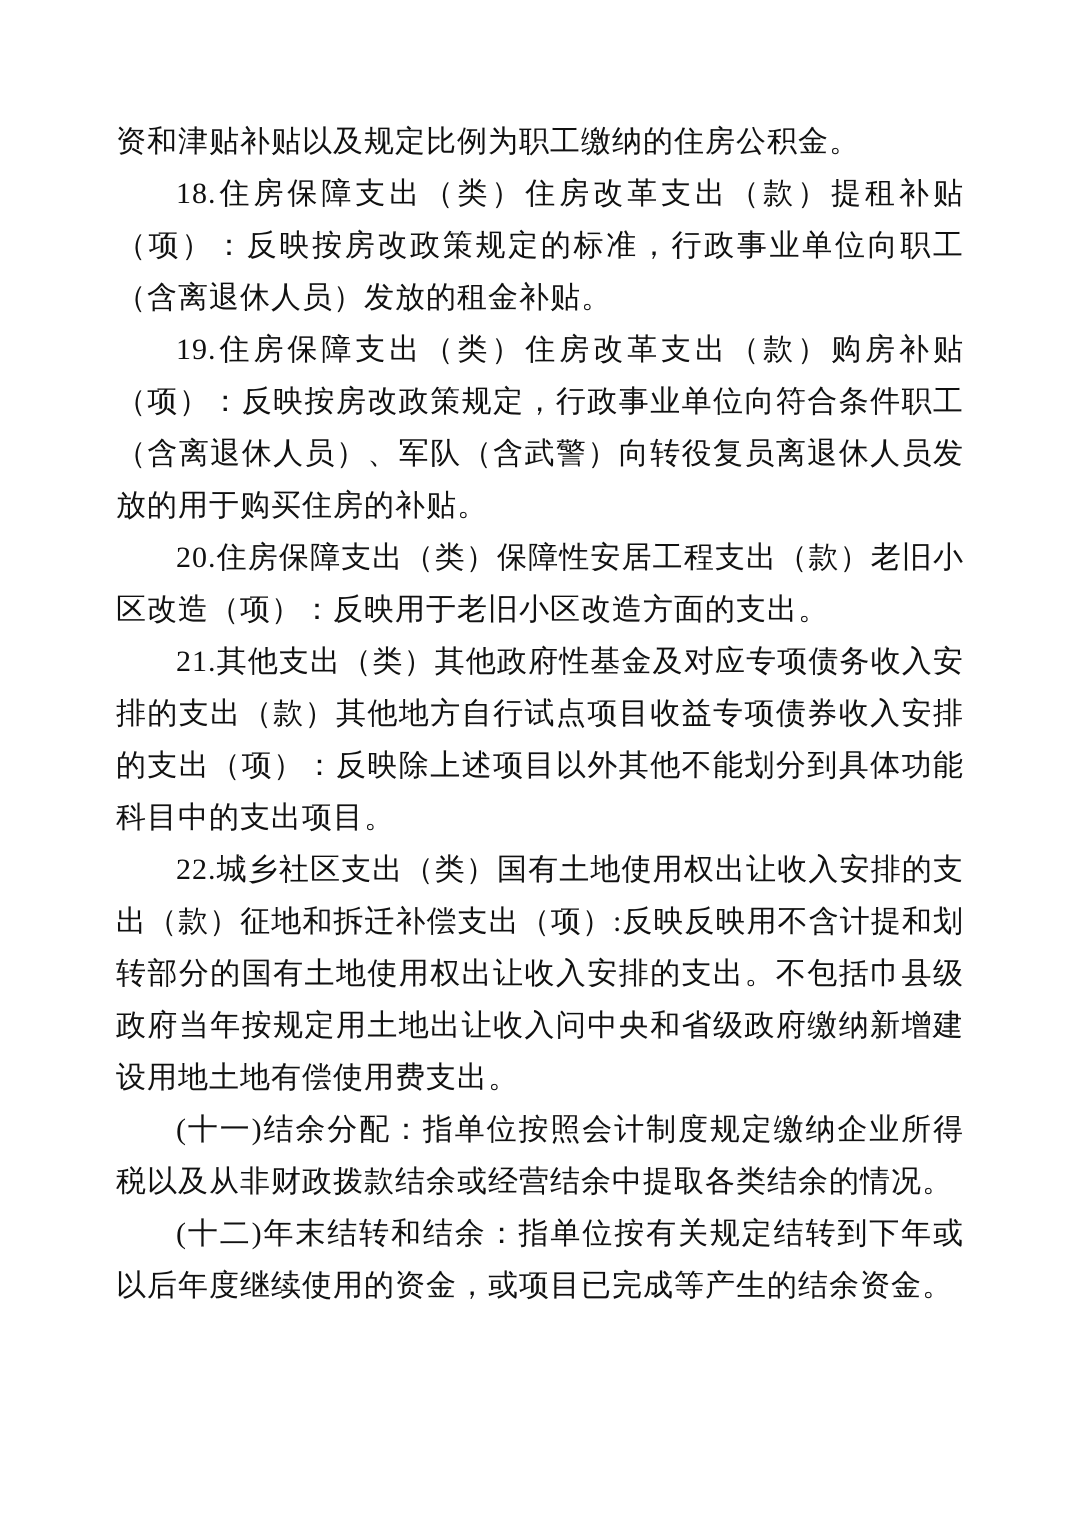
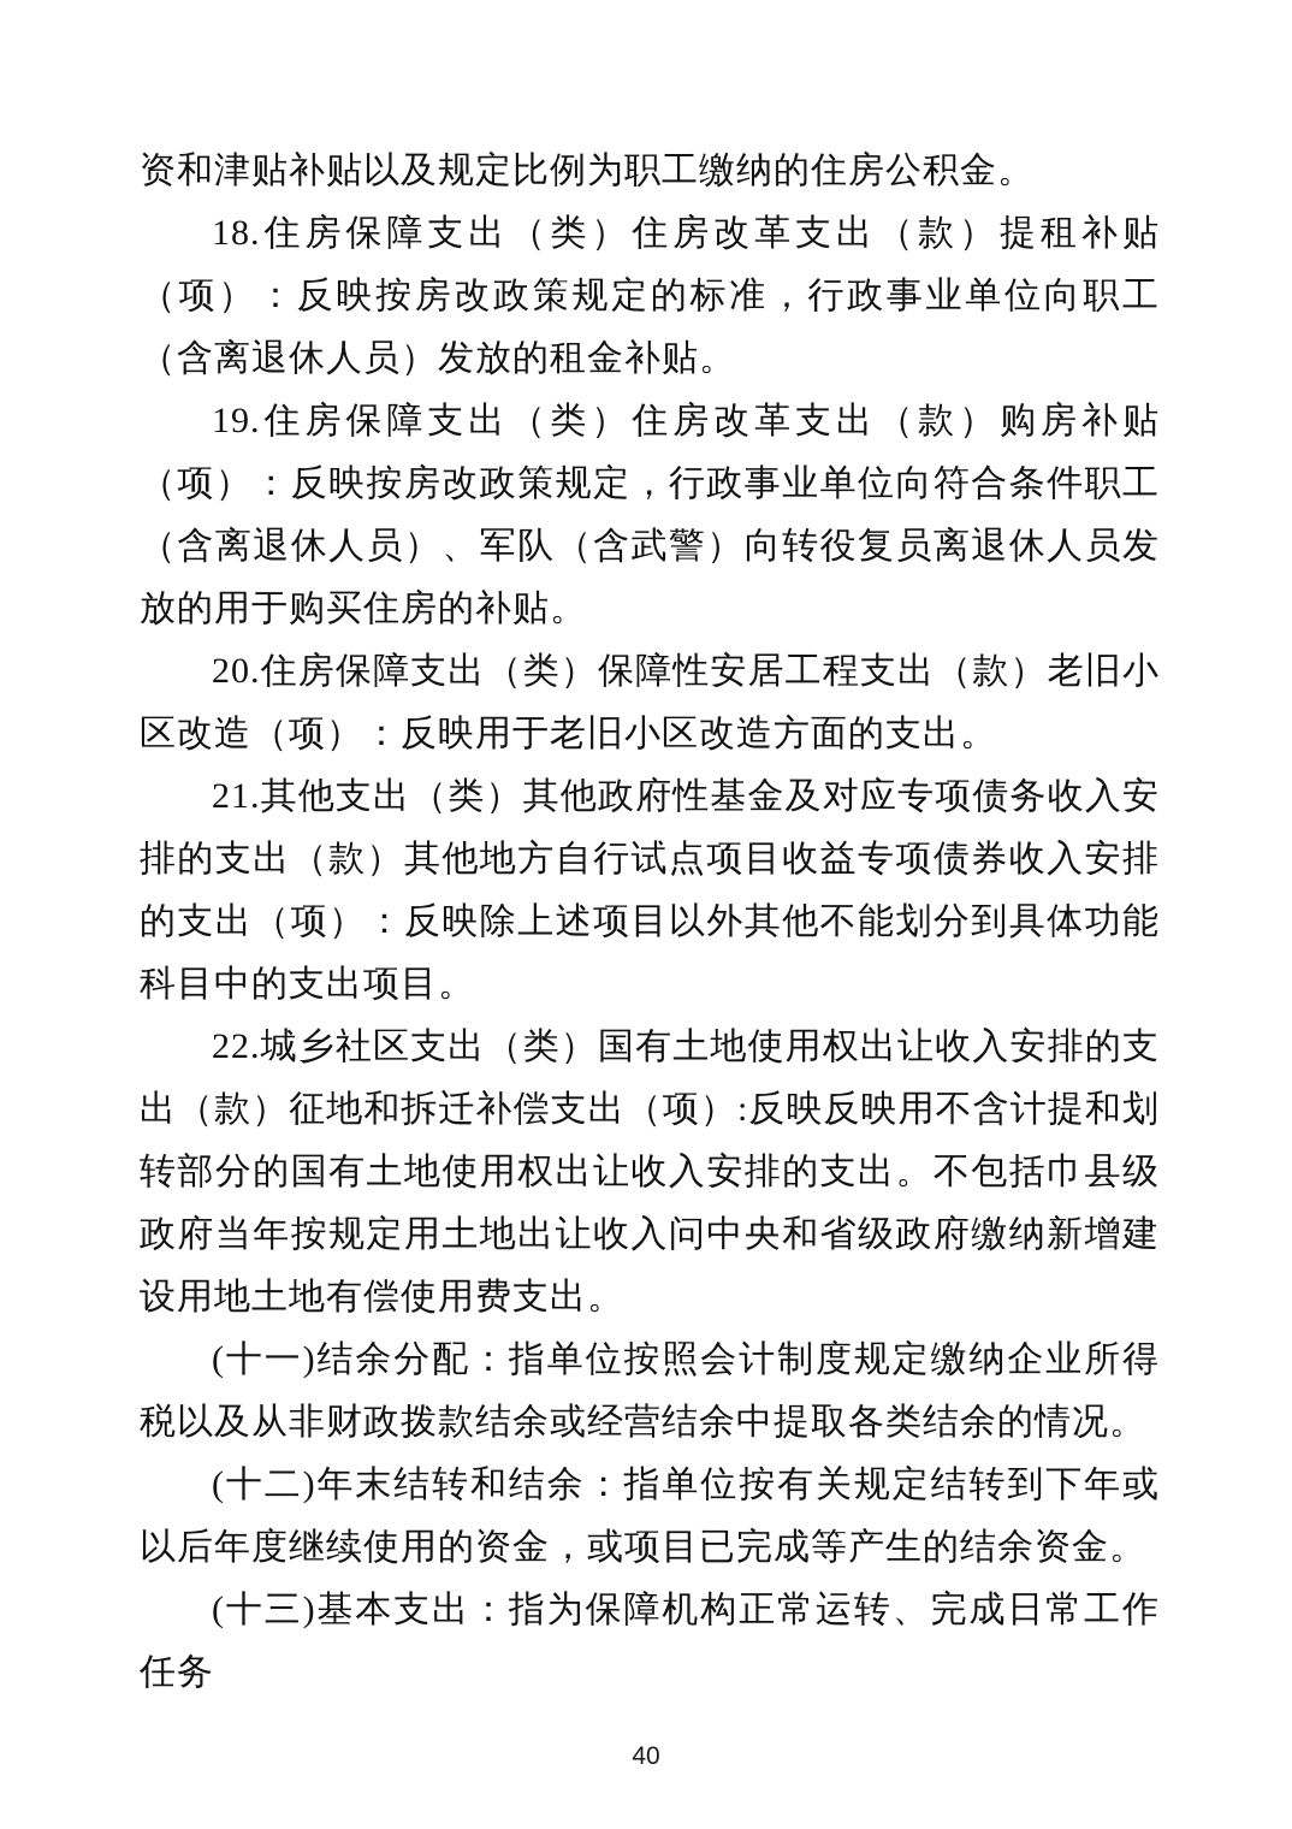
  资和津贴补贴以及规定比例为职工缴纳的住房公积金。
  18.住房保障支出（类）住房改革支出（款）提租补贴（项）：反映按房改政策规定的标准，行政事业单位向职工（含离退休人员）发放的租金补贴。
  19.住房保障支出（类）住房改革支出（款）购房补贴（项）：反映按房改政策规定，行政事业单位向符合条件职工（含离退休人员）、军队（含武警）向转役复员离退休人员发放的用于购买住房的补贴。
  20.住房保障支出（类）保障性安居工程支出（款）老旧小区改造（项）：反映用于老旧小区改造方面的支出。
  21.其他支出（类）其他政府性基金及对应专项债务收入安排的支出（款）其他地方自行试点项目收益专项债券收入安排的支出（项）：反映除上述项目以外其他不能划分到具体功能科目中的支出项目。
  22.城乡社区支出（类）国有土地使用权出让收入安排的支出（款）征地和拆迁补偿支出（项）:反映反映用不含计提和划转部分的国有土地使用权出让收入安排的支出。不包括巾县级政府当年按规定用土地出让收入问中央和省级政府缴纳新增建设用地土地有偿使用费支出。
  (十一)结余分配：指单位按照会计制度规定缴纳企业所得税以及从非财政拨款结余或经营结余中提取各类结余的情况。
  (十二)年末结转和结余：指单位按有关规定结转到下年或以后年度继续使用的资金，或项目已完成等产生的结余资金。
+ (十三)基本支出：指为保障机构正常运转、完成日常工作任务
+ 40
